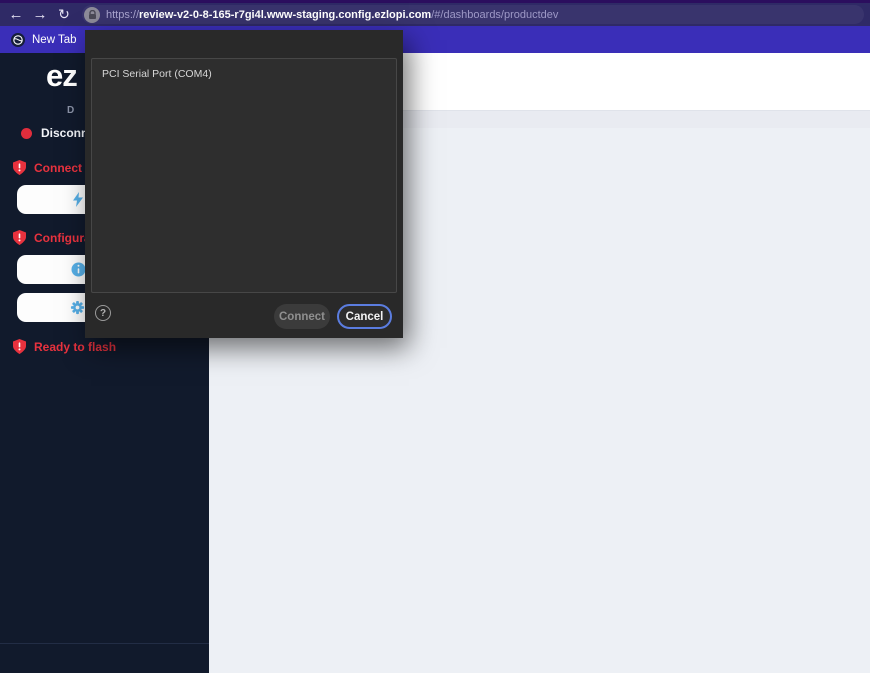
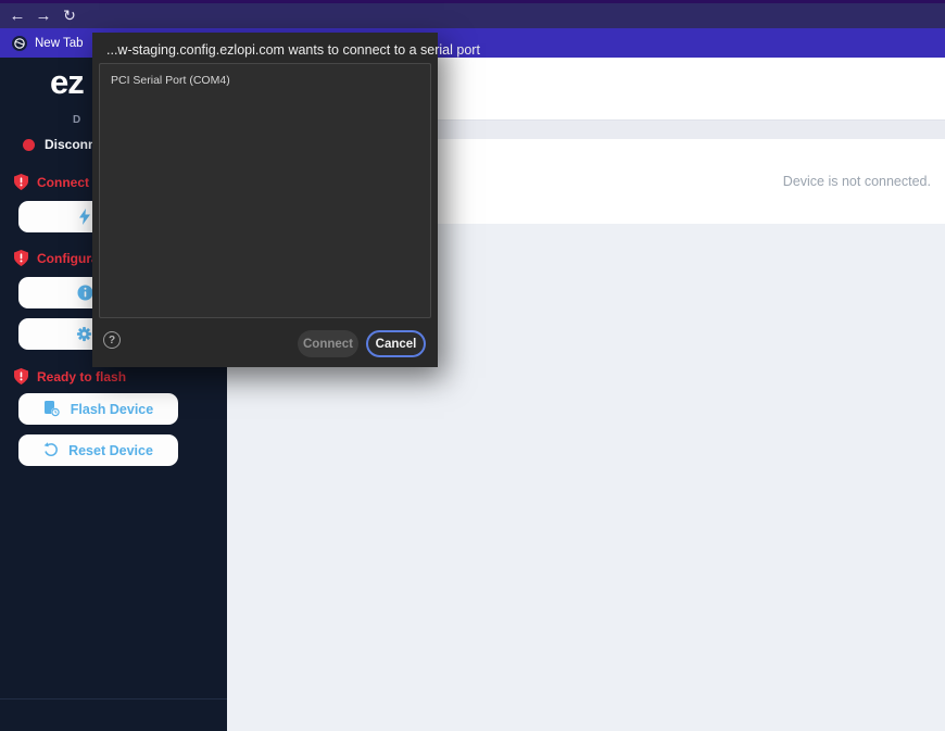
  ←
  →
  ↻
- https://review-v2-0-8-165-r7gi4l.www-staging.config.ezlopi.com/#/dashboards/productdev
  New Tab
  ez
  D
  Discon
  Connect
  Configur
  Ready to flash
+ Flash Device
+ Reset Device
+ Device is not connected.
+ ...w-staging.config.ezlopi.com wants to connect to a serial port
  PCI Serial Port (COM4)
  ?
  Connect
  Cancel
